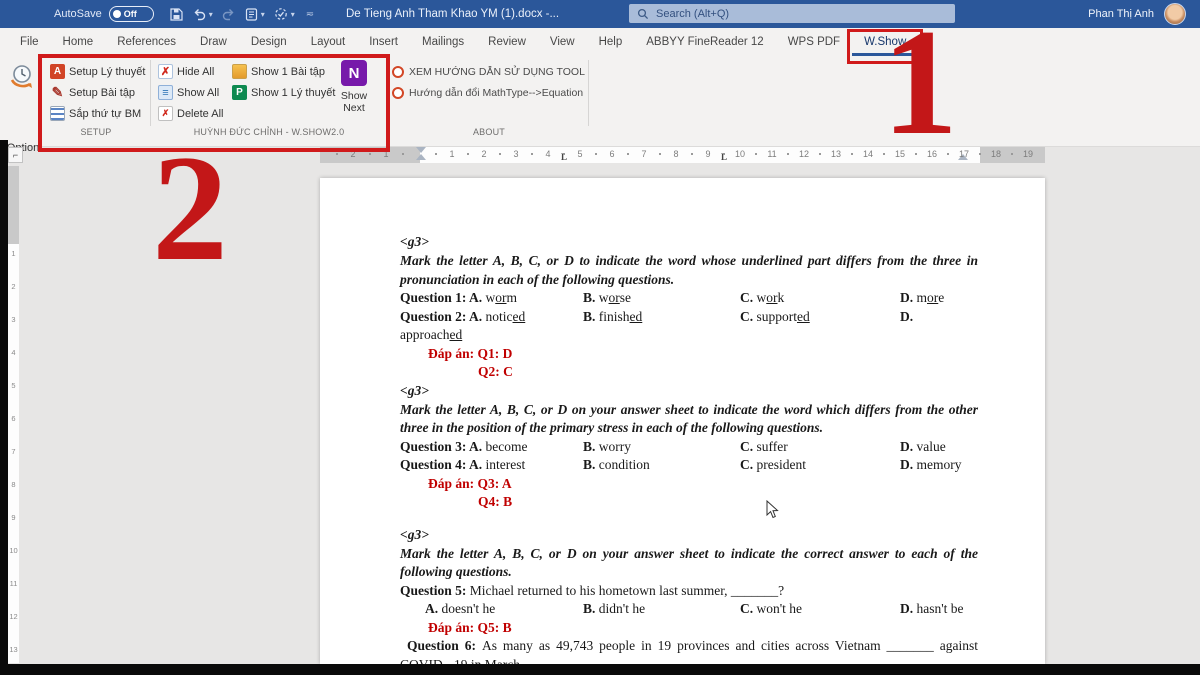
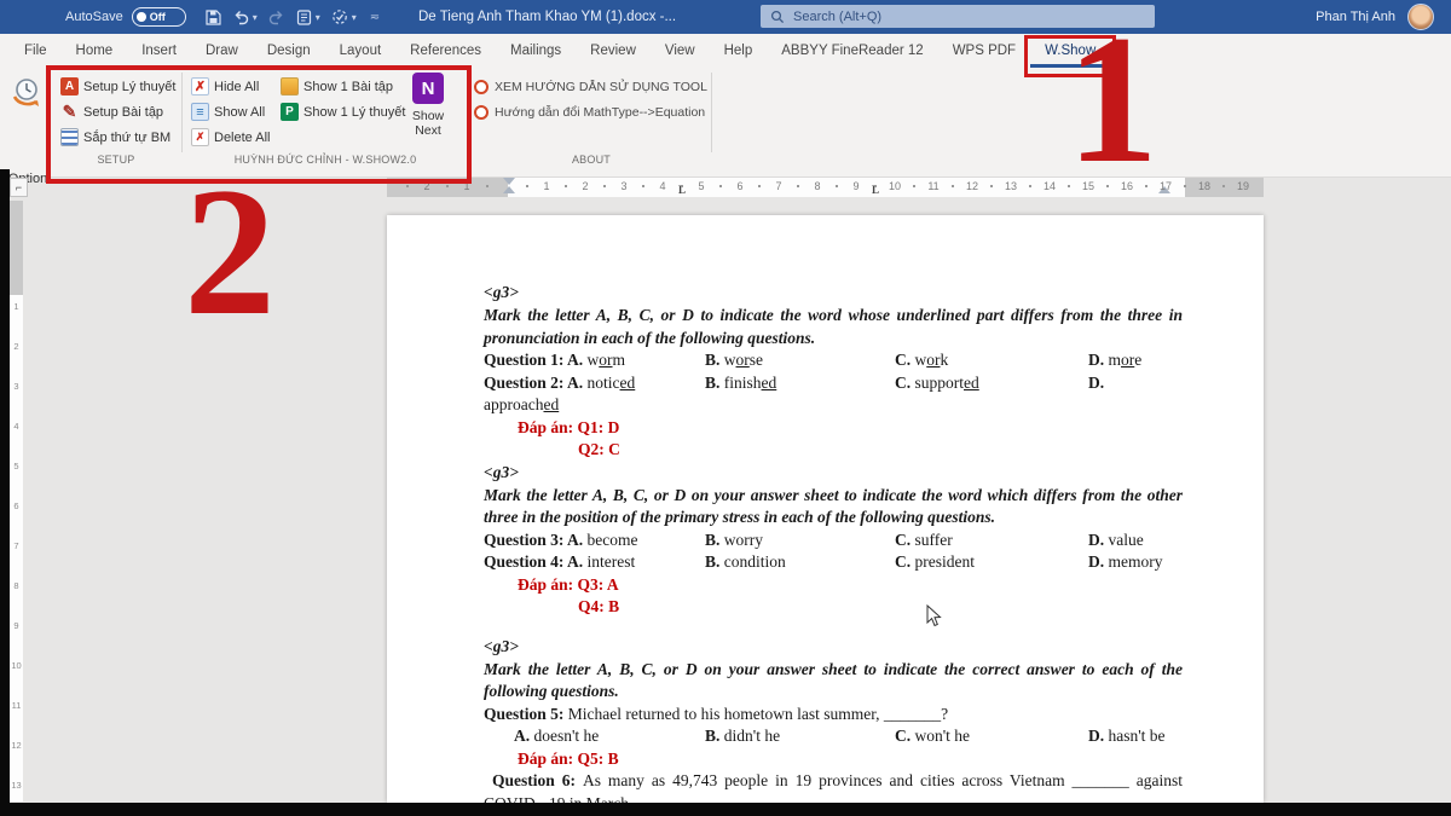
  AutoSave
  Off
  ▾
  ▾
  ▾
  ≂
  De Tieng Anh Tham Khao YM (1).docx -...
  Search (Alt+Q)
  Phan Thị Anh
  File
  Home
- References
+ Insert
  Draw
  Design
  Layout
- Insert
+ References
  Mailings
  Review
  View
  Help
  ABBYY FineReader 12
  WPS PDF
  W.Show
  A
  Setup Lý thuyết
  ✎
  Setup Bài tập
  Sắp thứ tự BM
  ✗
  Hide All
  ≡
  Show All
  ✗
  Delete All
  Show 1 Bài tập
  P
  Show 1 Lý thuyết
  N
  Show
  Next
  XEM HƯỚNG DẪN SỬ DỤNG TOOL
  Hướng dẫn đổi MathType-->Equation
  SETUP
  HUỲNH ĐỨC CHỈNH - W.SHOW2.0
  ABOUT
  ⌐
  L
  L
  2
  1
  1
  2
  3
  4
  5
  6
  7
  8
  9
  10
  11
  12
  13
  14
  15
  16
  17
  18
  19
  1
  2
  3
  4
  5
  6
  7
  8
  9
  10
  11
  12
  13
  <g3>
  Mark the letter A, B, C, or D to indicate the word whose underlined part differs from the three in pronunciation in each of the following questions.
  Question 1: A. worm
  B. worse
  C. work
  D. more
  Question 2: A. noticed
  B. finished
  C. supported
  D.
  approached
  Đáp án: Q1: D
  Q2: C
  <g3>
  Mark the letter A, B, C, or D on your answer sheet to indicate the word which differs from the other three in the position of the primary stress in each of the following questions.
  Question 3: A. become
  B. worry
  C. suffer
  D. value
  Question 4: A. interest
  B. condition
  C. president
  D. memory
  Đáp án: Q3: A
  Q4: B
  <g3>
  Mark the letter A, B, C, or D on your answer sheet to indicate the correct answer to each of the following questions.
  Question 5: Michael returned to his hometown last summer, _______?
  A. doesn't he
  B. didn't he
  C. won't he
  D. hasn't be
  Đáp án: Q5: B
  Question 6: As many as 49,743 people in 19 provinces and cities across Vietnam _______ against
  1
  2
